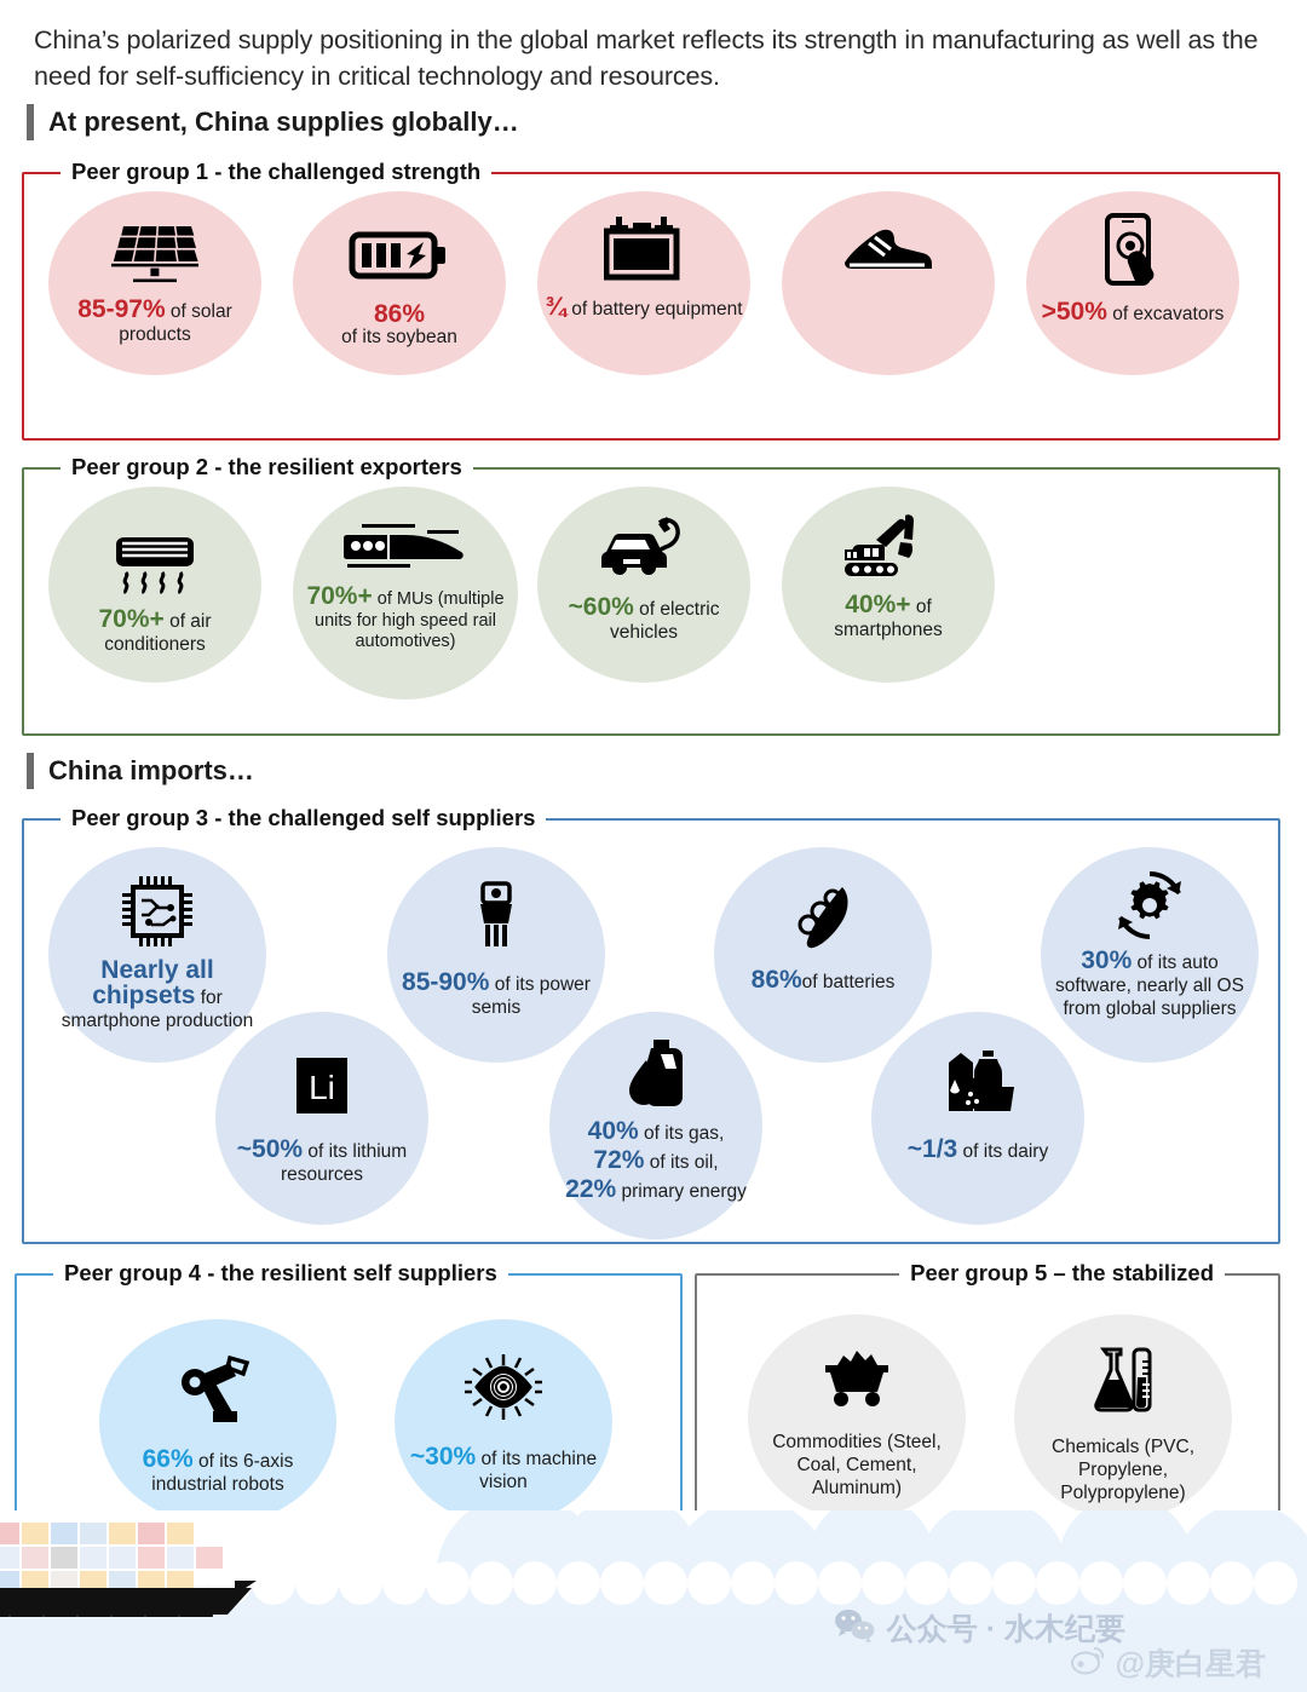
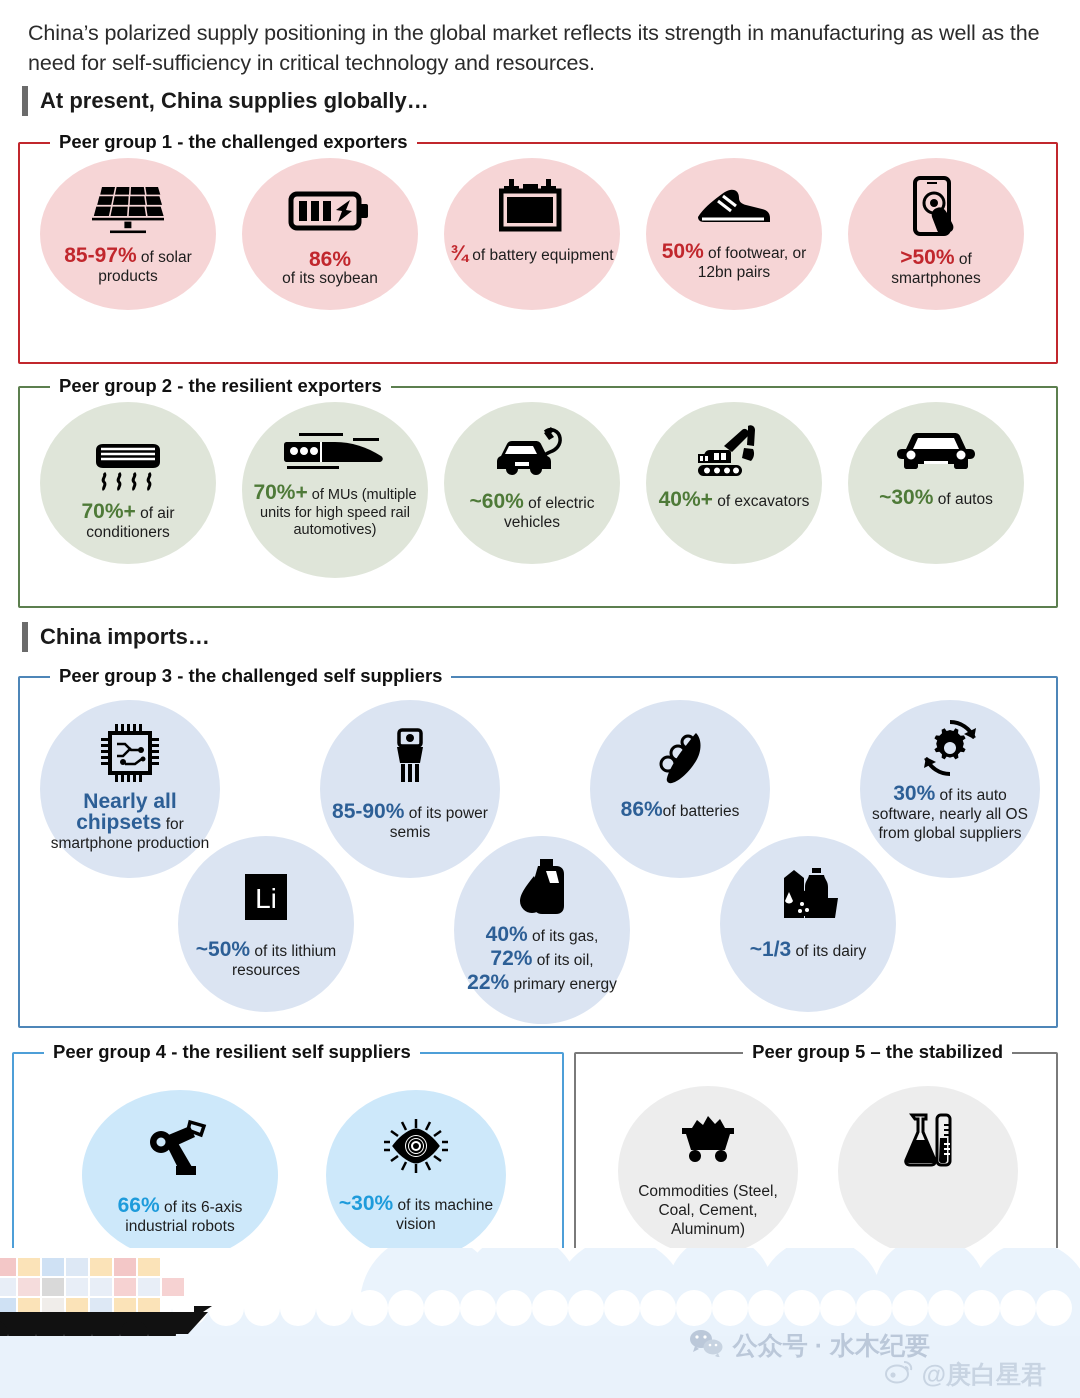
  China’s polarized supply positioning in the global market reflects its strength in manufacturing as well as the need for self-sufficiency in critical technology and resources.
  At present, China supplies globally…
- Peer group 1 - the challenged strength
+ Peer group 1 - the challenged exporters
  85-97% of solar products
  86%
  of its soybean
  ¾ of battery equipment
+ 50% of footwear, or 12bn pairs
- >50% of excavators
+ >50% of smartphones
  Peer group 2 - the resilient exporters
  70%+ of air conditioners
  70%+ of MUs (multiple units for high speed rail automotives)
  ~60% of electric vehicles
- 40%+ of smartphones
+ 40%+ of excavators
+ ~30% of autos
  China imports…
  Peer group 3 - the challenged self suppliers
  Nearly all chipsets for smartphone production
  85-90% of its power semis
  86%of batteries
  30% of its auto software, nearly all OS from global suppliers
  Li
  ~50% of its lithium resources
  40% of its gas,
  72% of its oil,
  22% primary energy
  ~1/3 of its dairy
  Peer group 4 - the resilient self suppliers
  66% of its 6-axis industrial robots
  ~30% of its machine vision
  Peer group 5 – the stabilized
  Commodities (Steel, Coal, Cement, Aluminum)
- Chemicals (PVC, Propylene, Polypropylene)
  公众号 · 水木纪要
  @庚白星君
